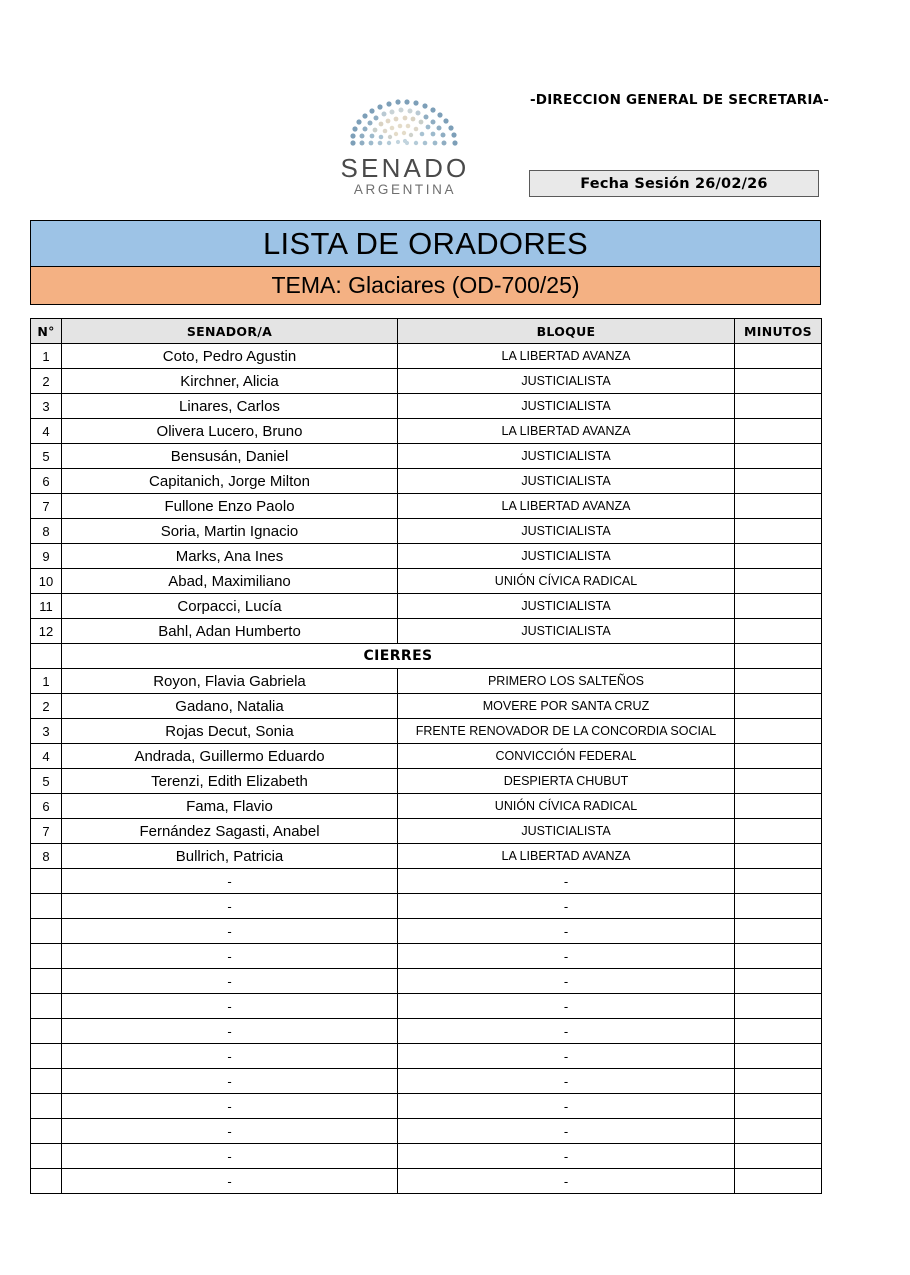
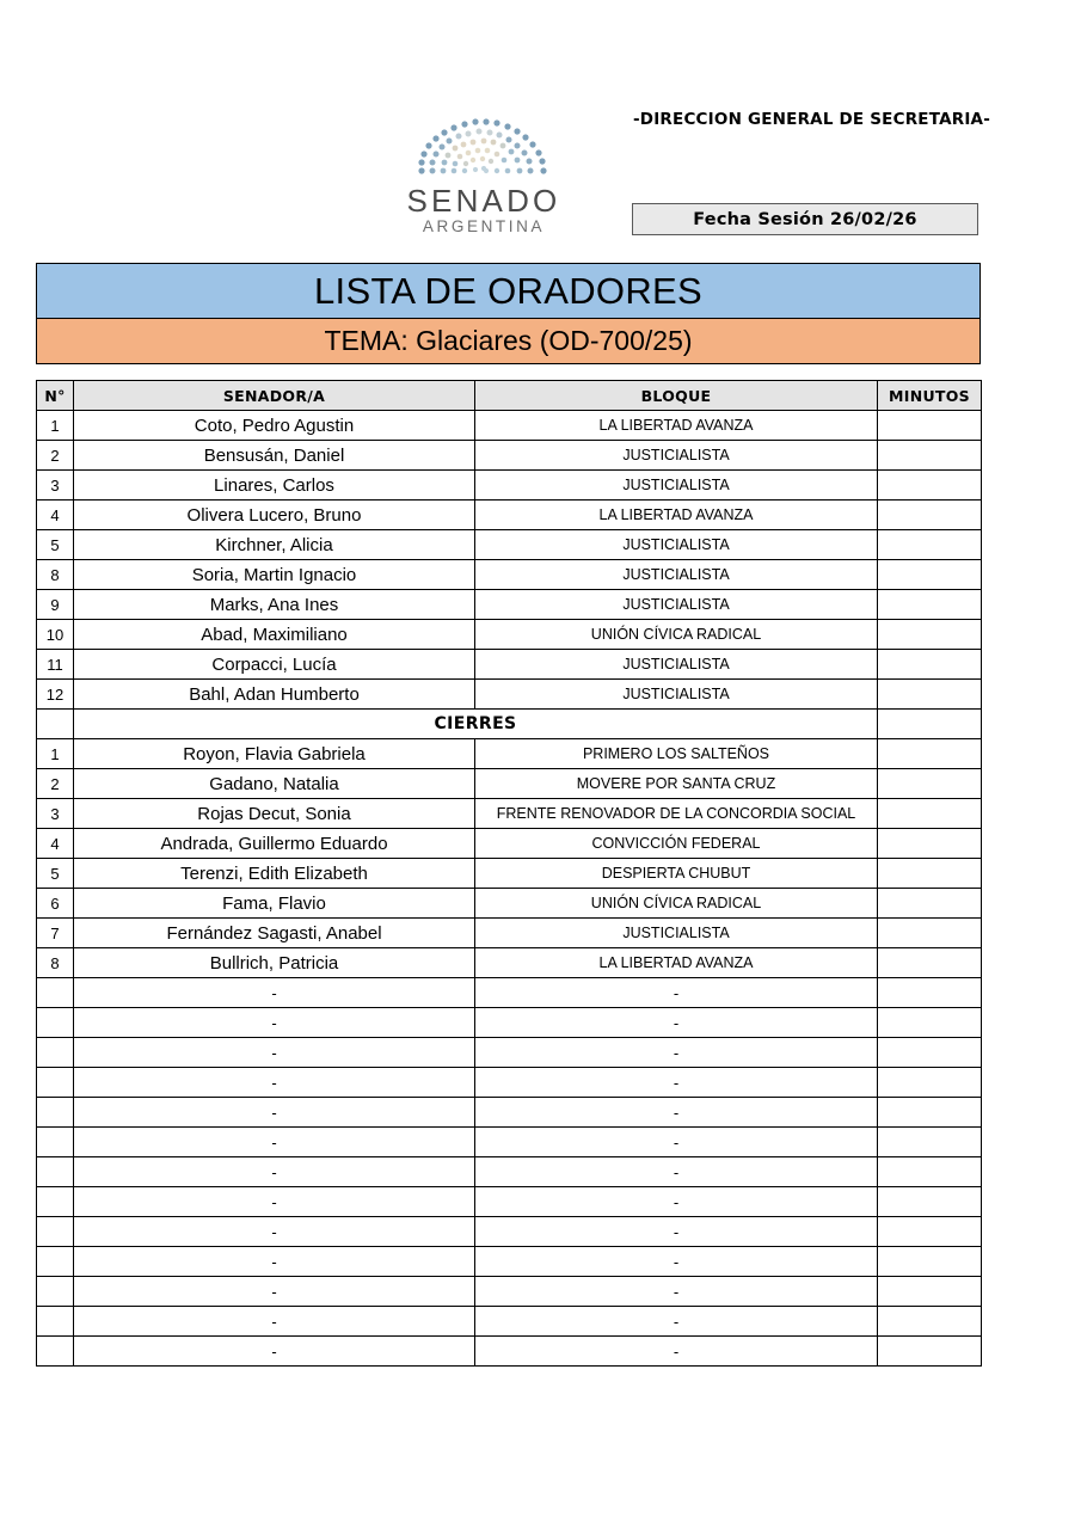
  -DIRECCION GENERAL DE SECRETARIA-
  SENADO
  ARGENTINA
  Fecha Sesión 26/02/26
  LISTA DE ORADORES
  TEMA: Glaciares (OD-700/25)
  N°	SENADOR/A	BLOQUE	MINUTOS
  1	Coto, Pedro Agustin	LA LIBERTAD AVANZA
- 2	Kirchner, Alicia	JUSTICIALISTA
+ 2	Bensusán, Daniel	JUSTICIALISTA
  3	Linares, Carlos	JUSTICIALISTA
  4	Olivera Lucero, Bruno	LA LIBERTAD AVANZA
- 5	Bensusán, Daniel	JUSTICIALISTA
+ 5	Kirchner, Alicia	JUSTICIALISTA
- 6	Capitanich, Jorge Milton	JUSTICIALISTA
- 7	Fullone Enzo Paolo	LA LIBERTAD AVANZA
  8	Soria, Martin Ignacio	JUSTICIALISTA
  9	Marks, Ana Ines	JUSTICIALISTA
  10	Abad, Maximiliano	UNIÓN CÍVICA RADICAL
  11	Corpacci, Lucía	JUSTICIALISTA
  12	Bahl, Adan Humberto	JUSTICIALISTA
  	CIERRES
  1	Royon, Flavia Gabriela	PRIMERO LOS SALTEÑOS
  2	Gadano, Natalia	MOVERE POR SANTA CRUZ
  3	Rojas Decut, Sonia	FRENTE RENOVADOR DE LA CONCORDIA SOCIAL
  4	Andrada, Guillermo Eduardo	CONVICCIÓN FEDERAL
  5	Terenzi, Edith Elizabeth	DESPIERTA CHUBUT
  6	Fama, Flavio	UNIÓN CÍVICA RADICAL
  7	Fernández Sagasti, Anabel	JUSTICIALISTA
  8	Bullrich, Patricia	LA LIBERTAD AVANZA
  	-	-
  	-	-
  	-	-
  	-	-
  	-	-
  	-	-
  	-	-
  	-	-
  	-	-
  	-	-
  	-	-
  	-	-
  	-	-
